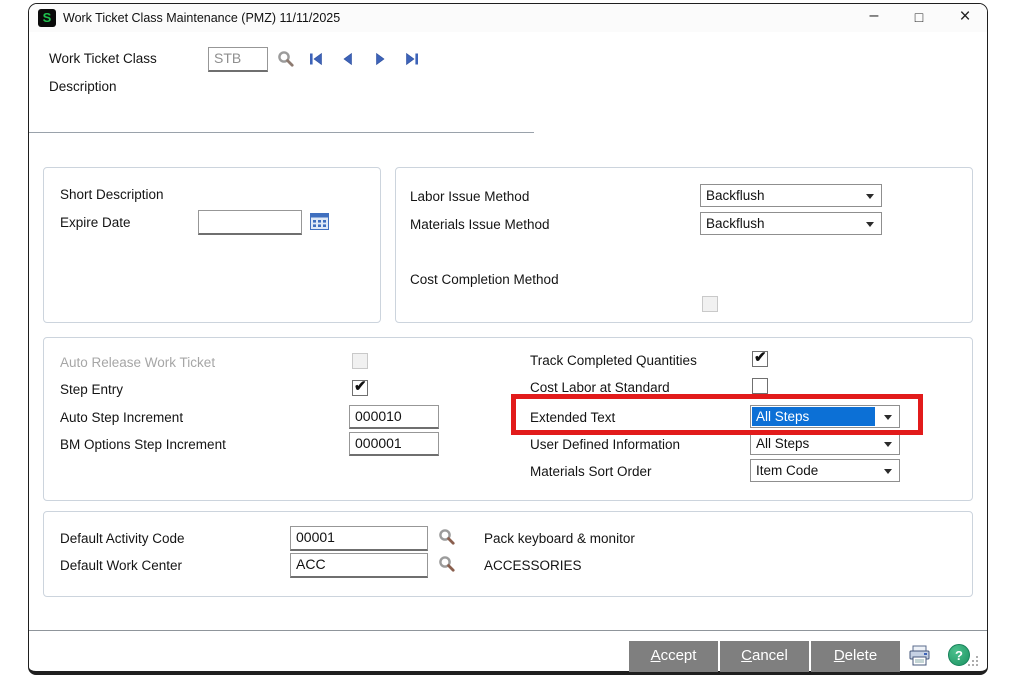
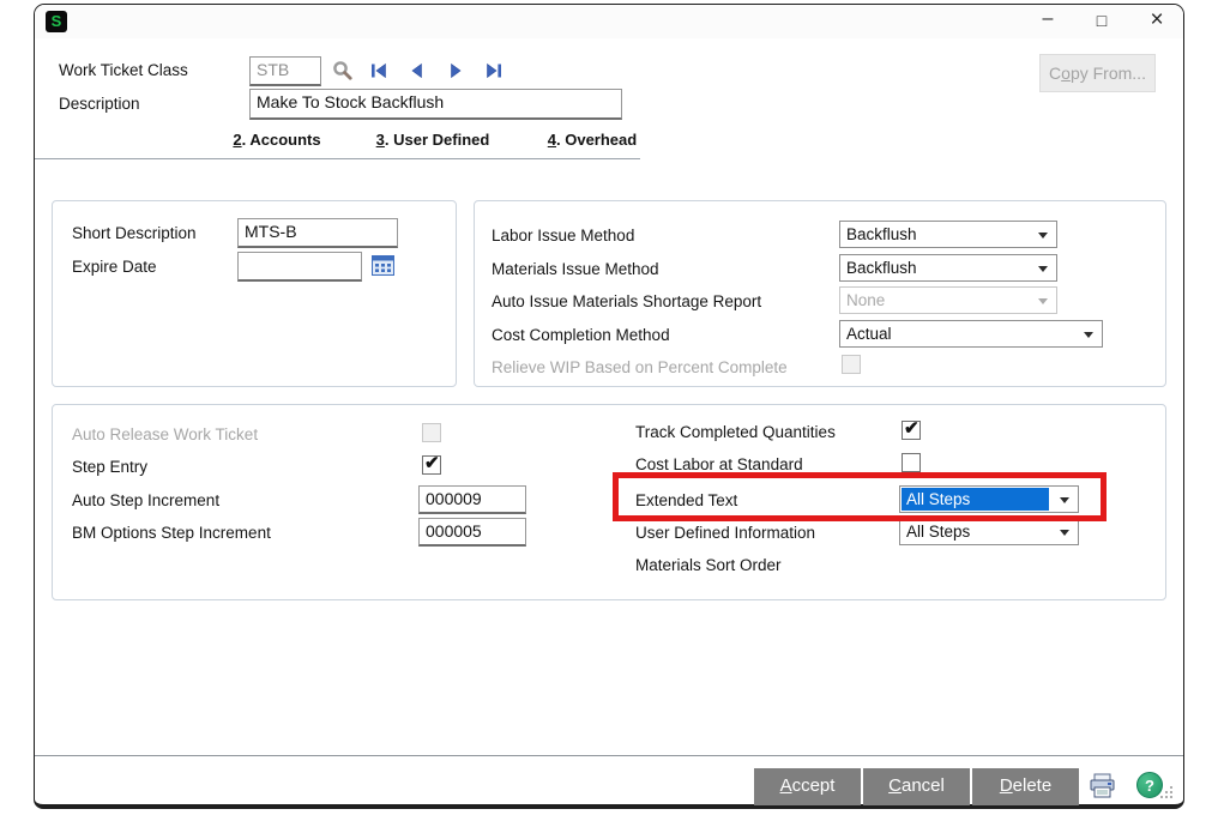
  S
- Work Ticket Class Maintenance (PMZ) 11/11/2025
  –
  □
  ×
  Work Ticket Class
  STB
+ Copy From...
  Description
+ Make To Stock Backflush
+ 2. Accounts
+ 3. User Defined
+ 4. Overhead
  Short Description
+ MTS-B
  Expire Date
  Labor Issue Method
  Backflush
  Materials Issue Method
  Backflush
+ Auto Issue Materials Shortage Report
+ None
  Cost Completion Method
+ Actual
+ Relieve WIP Based on Percent Complete
  Auto Release Work Ticket
  Step Entry
  ✔
  Auto Step Increment
- 000010
+ 000009
  BM Options Step Increment
- 000001
+ 000005
  Track Completed Quantities
  ✔
  Cost Labor at Standard
  Extended Text
  All Steps
  User Defined Information
  All Steps
  Materials Sort Order
- Item Code
- Default Activity Code
- 00001
- Pack keyboard & monitor
- Default Work Center
- ACC
- ACCESSORIES
  Accept
  Cancel
  Delete
  ?
